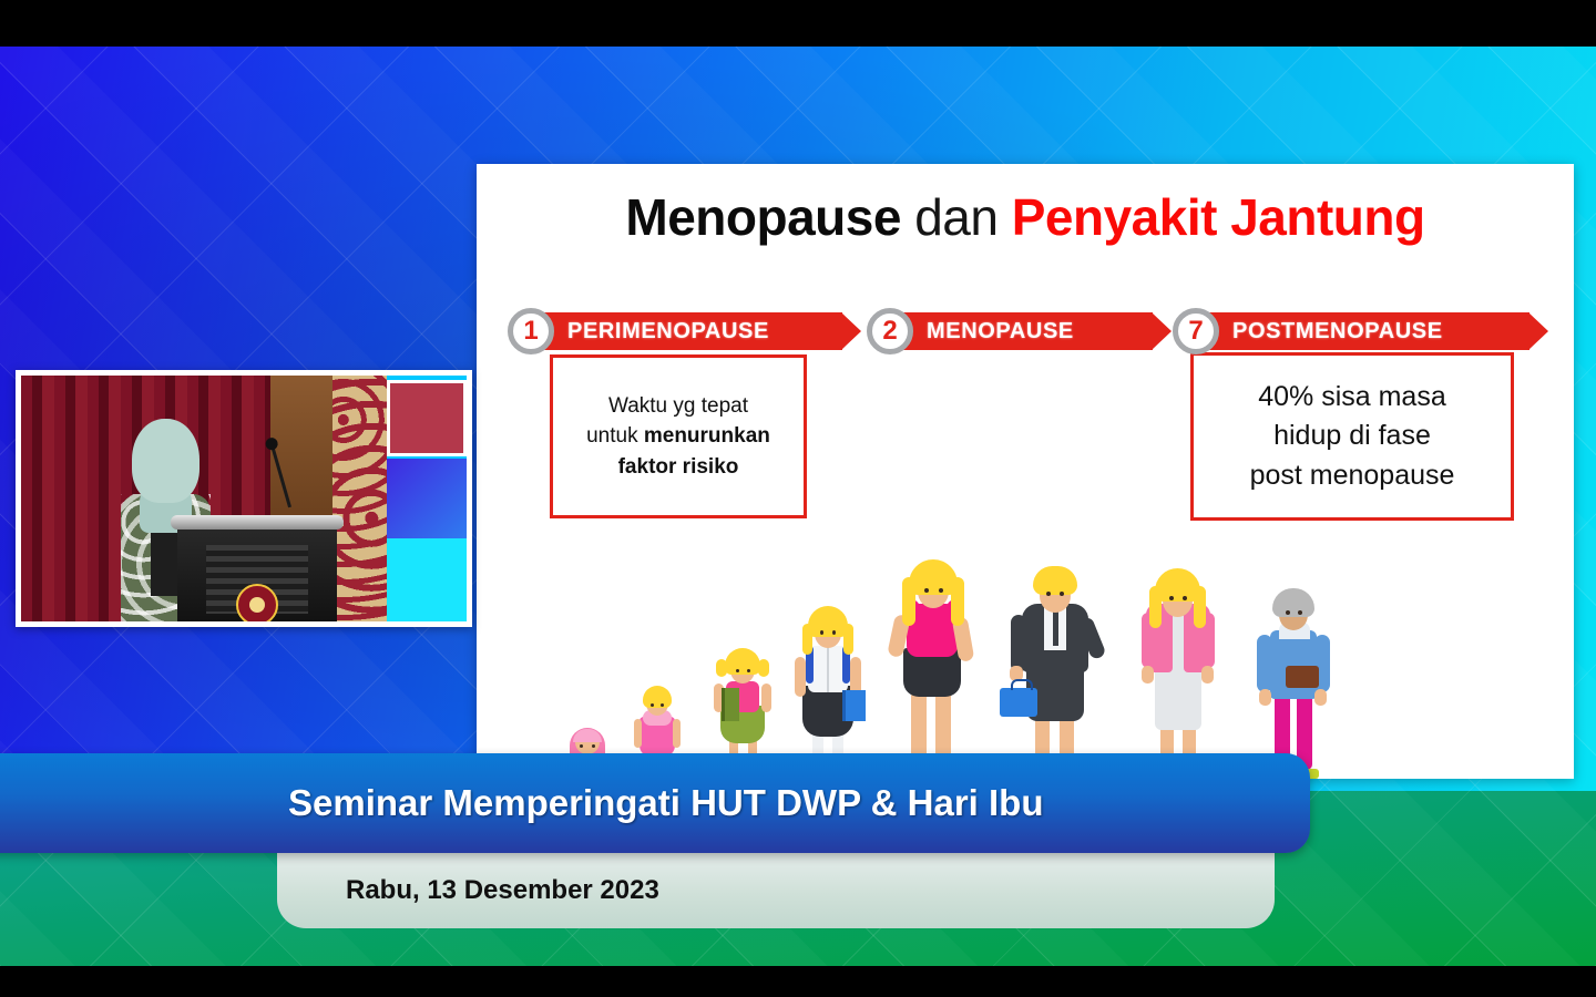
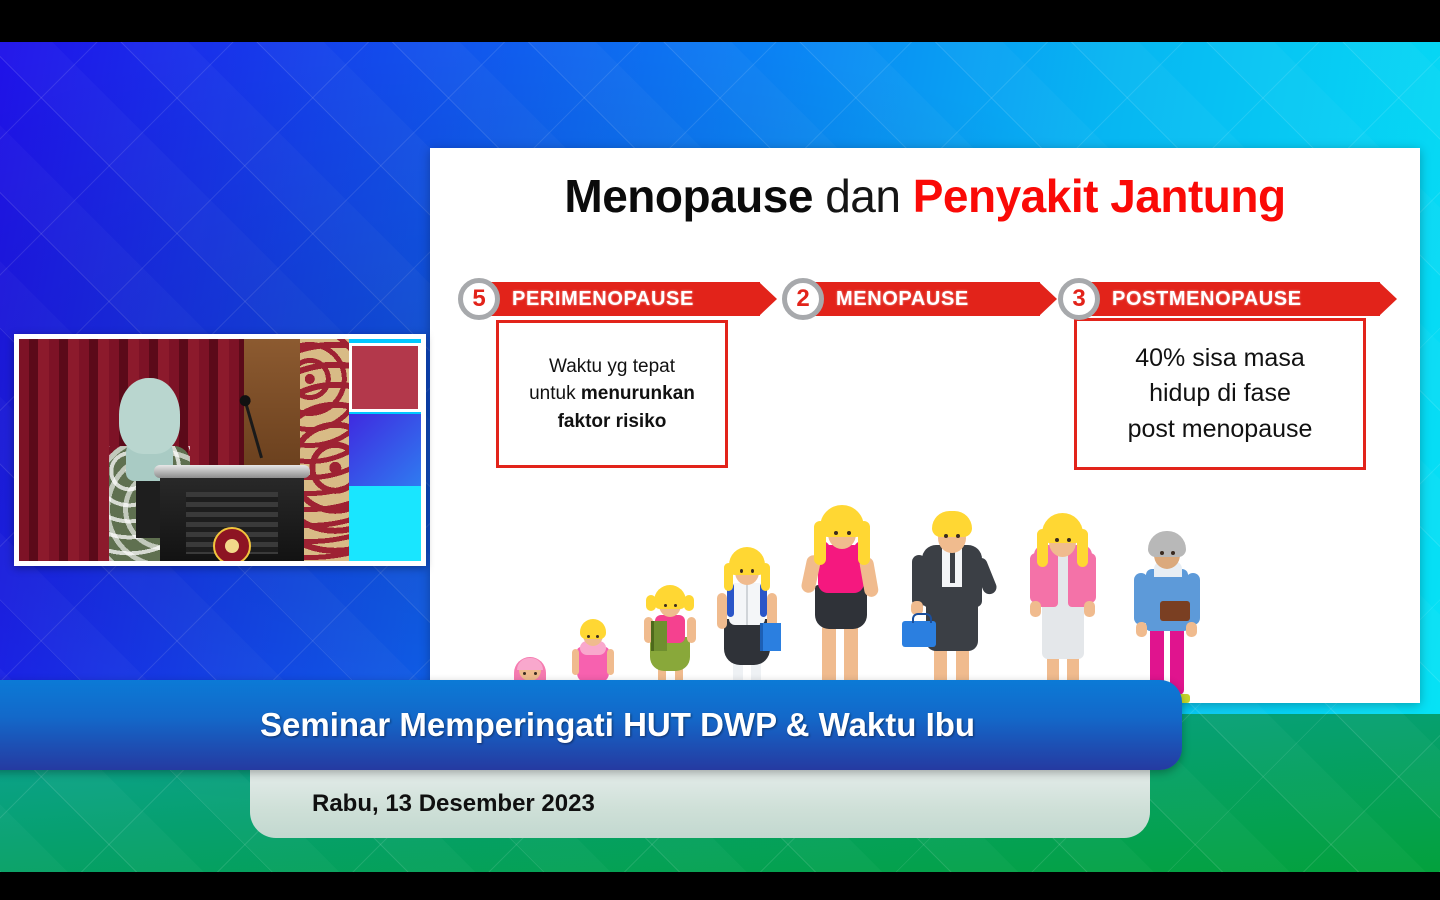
  Menopause dan Penyakit Jantung
  PERIMENOPAUSE
- 1
+ 5
  MENOPAUSE
  2
  POSTMENOPAUSE
- 7
+ 3
  Waktu yg tepat
  untuk menurunkan
  faktor risiko
  40% sisa masa
  hidup di fase
  post menopause
  Rabu, 13 Desember 2023
- Seminar Memperingati HUT DWP & Hari Ibu
+ Seminar Memperingati HUT DWP & Waktu Ibu
